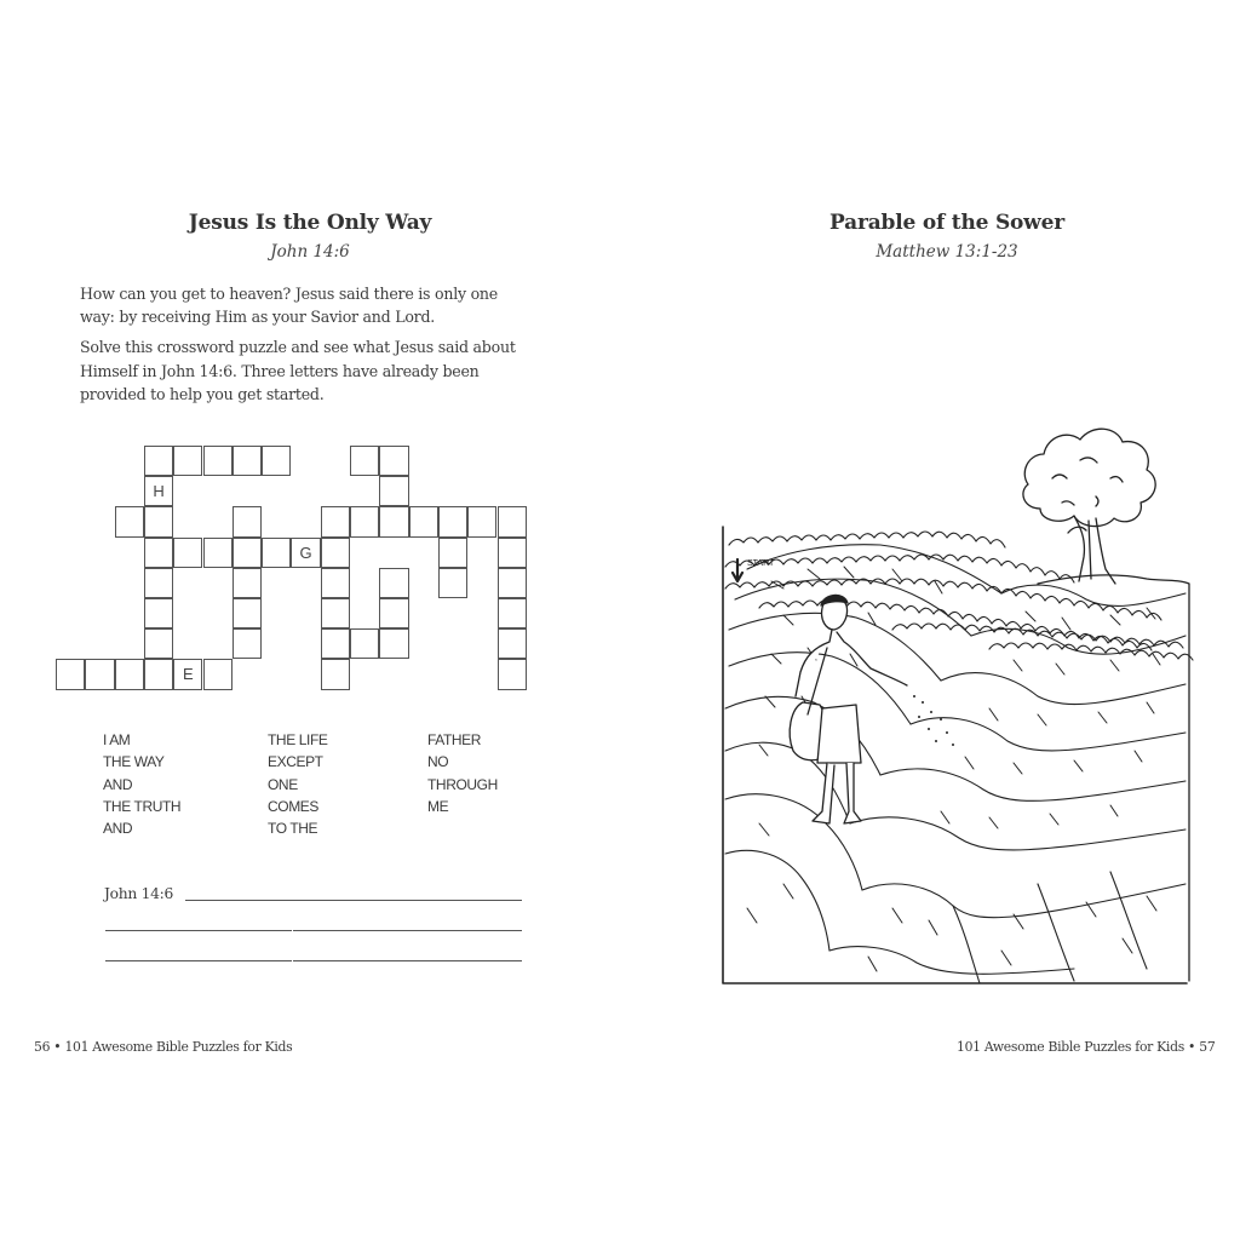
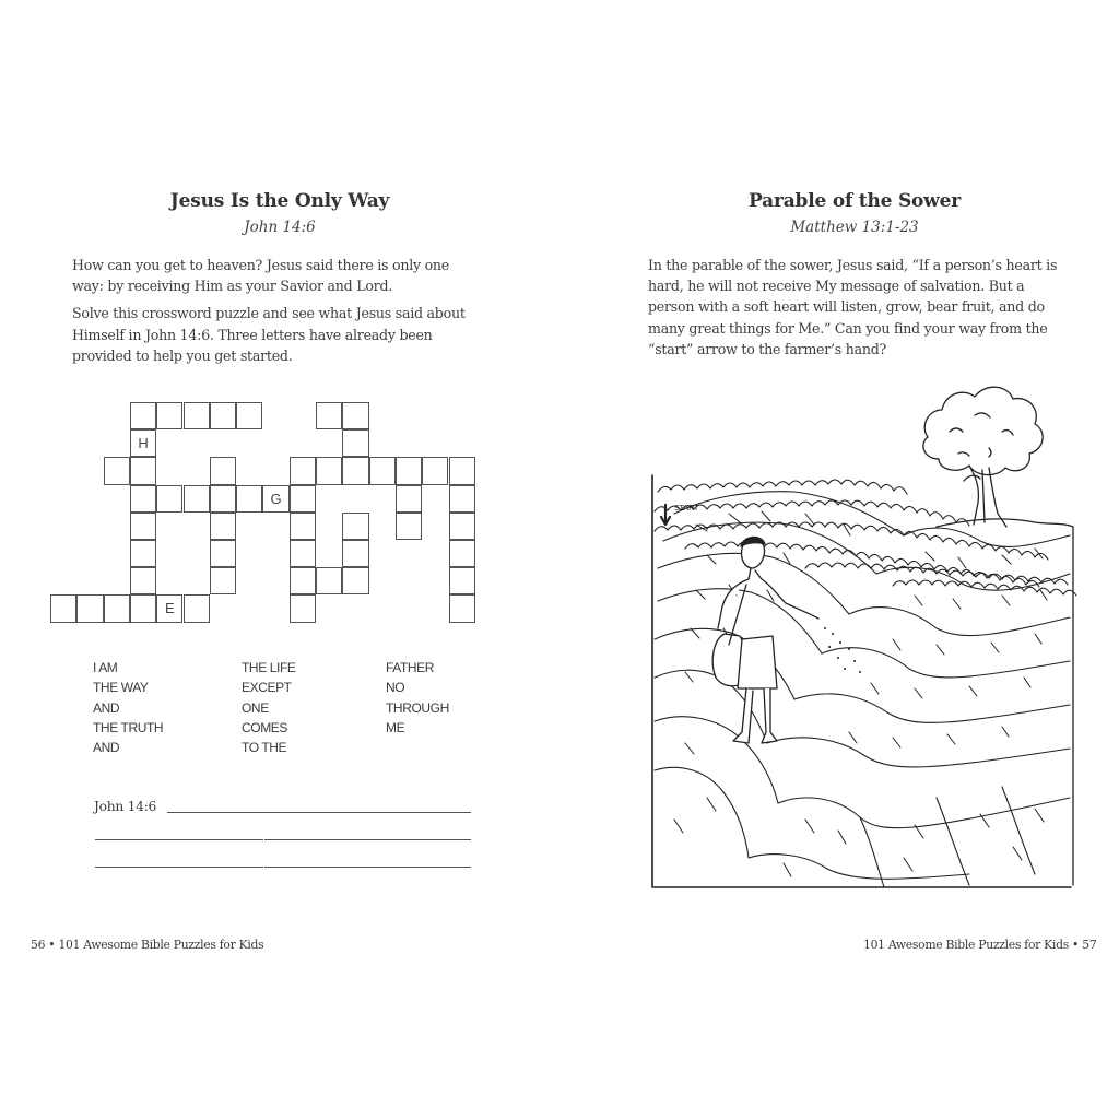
  Jesus Is the Only Way
  John 14:6
  How can you get to heaven? Jesus said there is only one way: by receiving Him as your Savior and Lord.
  Solve this crossword puzzle and see what Jesus said about Himself in John 14:6. Three letters have already been provided to help you get started.
  H
  G
  E
  I AM
  THE WAY
  AND
  THE TRUTH
  AND
  THE LIFE
  EXCEPT
  ONE
  COMES
  TO THE
  FATHER
  NO
  THROUGH
  ME
  John 14:6
  56 • 101 Awesome Bible Puzzles for Kids
  Parable of the Sower
  Matthew 13:1-23
+ In the parable of the sower, Jesus said, “If a person’s heart is hard, he will not receive My message of salvation. But a person with a soft heart will listen, grow, bear fruit, and do many great things for Me.” Can you find your way from the “start” arrow to the farmer’s hand?
  101 Awesome Bible Puzzles for Kids • 57
